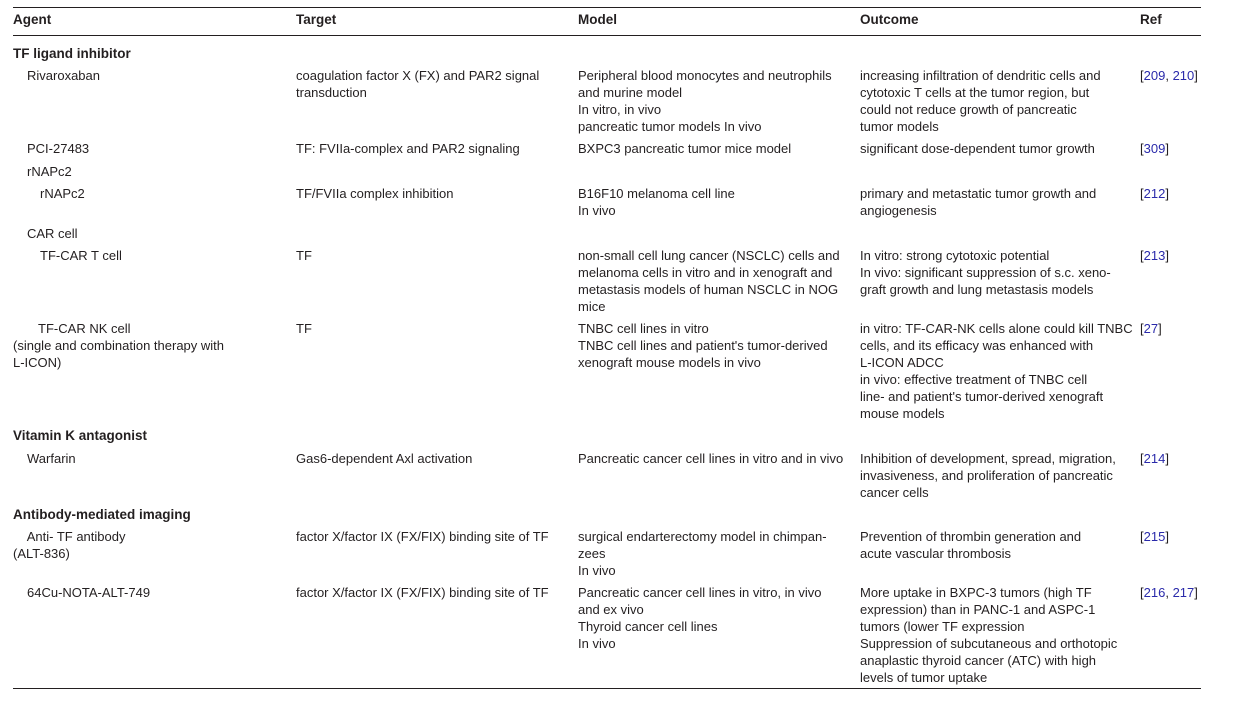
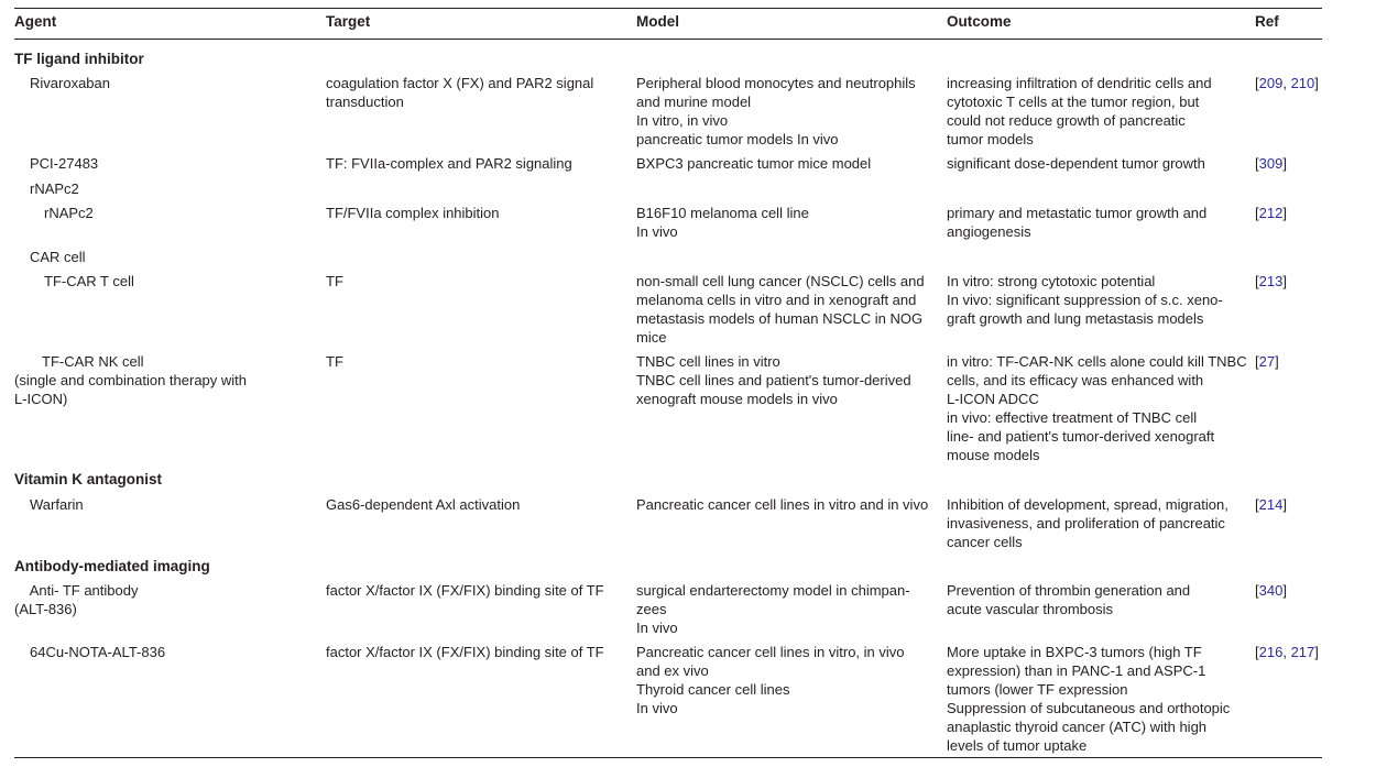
  Agent
  Target
  Model
  Outcome
  Ref
  TF ligand inhibitor
  Vitamin K antagonist
  Antibody-mediated imaging
  Rivaroxaban
  coagulation factor X (FX) and PAR2 signal
  transduction
  Peripheral blood monocytes and neutrophils
  and murine model
  In vitro, in vivo
  pancreatic tumor models In vivo
  increasing infiltration of dendritic cells and
  cytotoxic T cells at the tumor region, but
  could not reduce growth of pancreatic
  tumor models
  [209, 210]
  PCI-27483
  TF: FVIIa-complex and PAR2 signaling
  BXPC3 pancreatic tumor mice model
  significant dose-dependent tumor growth
  [309]
  rNAPc2
  rNAPc2
  TF/FVIIa complex inhibition
  B16F10 melanoma cell line
  In vivo
  primary and metastatic tumor growth and
  angiogenesis
  [212]
  CAR cell
  TF-CAR T cell
  TF
  non-small cell lung cancer (NSCLC) cells and
  melanoma cells in vitro and in xenograft and
  metastasis models of human NSCLC in NOG
  mice
  In vitro: strong cytotoxic potential
  In vivo: significant suppression of s.c. xeno-
  graft growth and lung metastasis models
  [213]
  TF-CAR NK cell
  (single and combination therapy with
  L-ICON)
  TF
  TNBC cell lines in vitro
  TNBC cell lines and patient's tumor-derived
  xenograft mouse models in vivo
  in vitro: TF-CAR-NK cells alone could kill TNBC
  cells, and its efficacy was enhanced with
  L-ICON ADCC
  in vivo: effective treatment of TNBC cell
  line- and patient's tumor-derived xenograft
  mouse models
  [27]
  Warfarin
  Gas6-dependent Axl activation
  Pancreatic cancer cell lines in vitro and in vivo
  Inhibition of development, spread, migration,
  invasiveness, and proliferation of pancreatic
  cancer cells
  [214]
  Anti- TF antibody
  (ALT-836)
  factor X/factor IX (FX/FIX) binding site of TF
  surgical endarterectomy model in chimpan-
  zees
  In vivo
  Prevention of thrombin generation and
  acute vascular thrombosis
- [215]
+ [340]
- 64Cu-NOTA-ALT-749
+ 64Cu-NOTA-ALT-836
  factor X/factor IX (FX/FIX) binding site of TF
  Pancreatic cancer cell lines in vitro, in vivo
  and ex vivo
  Thyroid cancer cell lines
  In vivo
  More uptake in BXPC-3 tumors (high TF
  expression) than in PANC-1 and ASPC-1
  tumors (lower TF expression
  Suppression of subcutaneous and orthotopic
  anaplastic thyroid cancer (ATC) with high
  levels of tumor uptake
  [216, 217]
